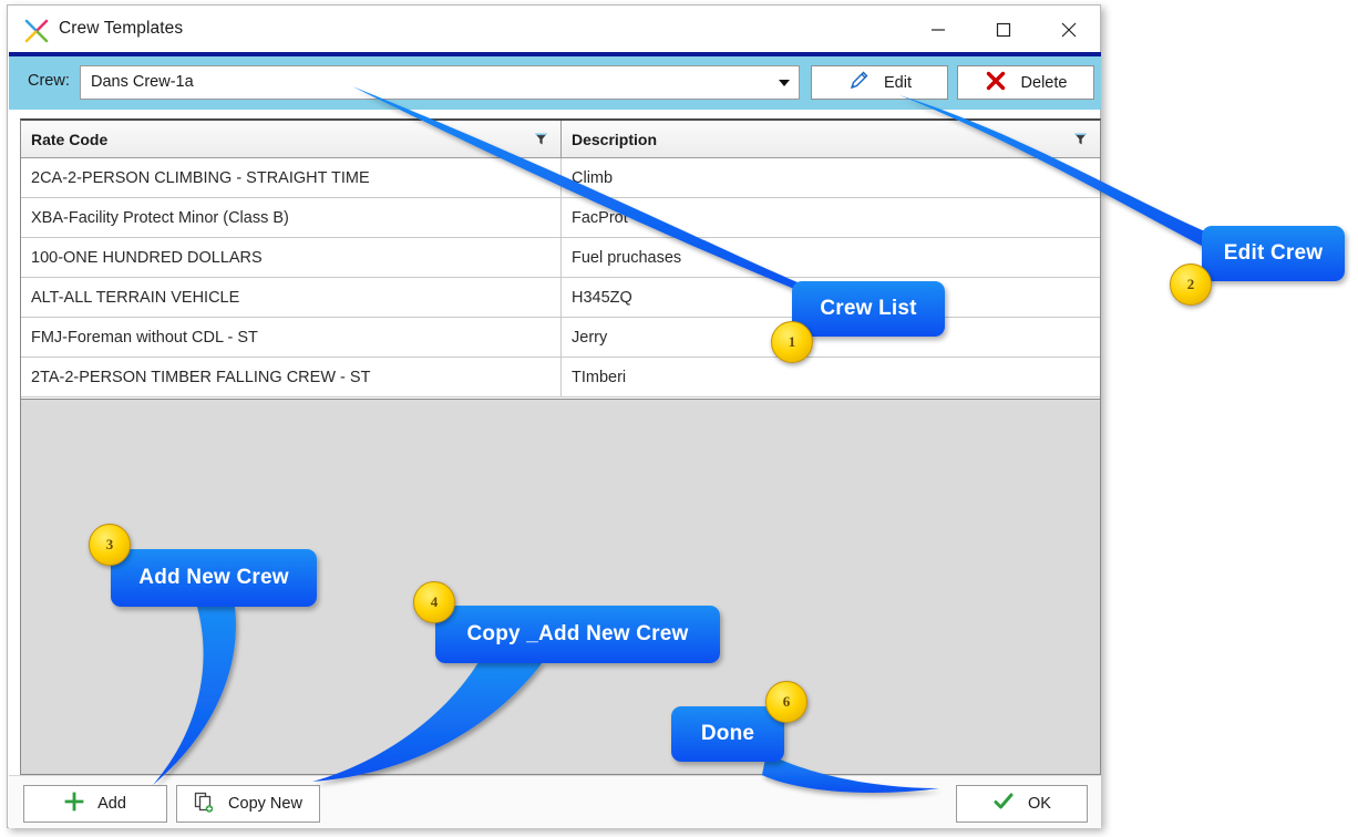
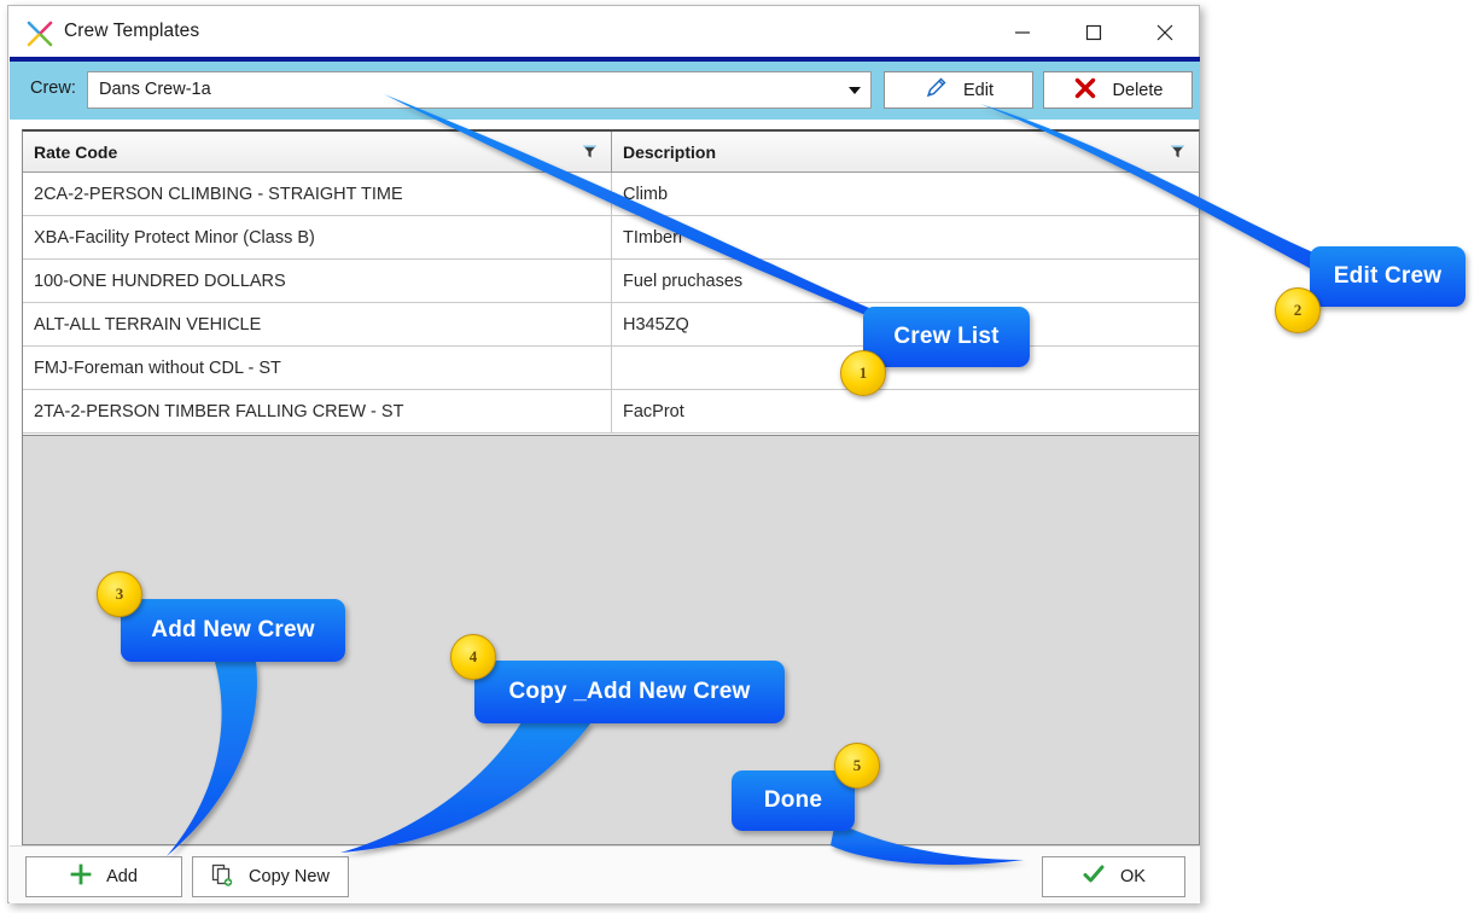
  Crew Templates
  Crew:
  Dans Crew-1a
  Edit
  Delete
  Rate Code
  Description
  2CA-2-PERSON CLIMBING - STRAIGHT TIME
  Climb
  XBA-Facility Protect Minor (Class B)
- FacProt
+ TImberi
  100-ONE HUNDRED DOLLARS
  Fuel pruchases
  ALT-ALL TERRAIN VEHICLE
  H345ZQ
  FMJ-Foreman without CDL - ST
- Jerry
  2TA-2-PERSON TIMBER FALLING CREW - ST
- TImberi
+ FacProt
  Add
  Copy New
  OK
  Crew List
  1
  Edit Crew
  2
  Add New Crew
  3
  Copy _Add New Crew
  4
  Done
- 6
+ 5
